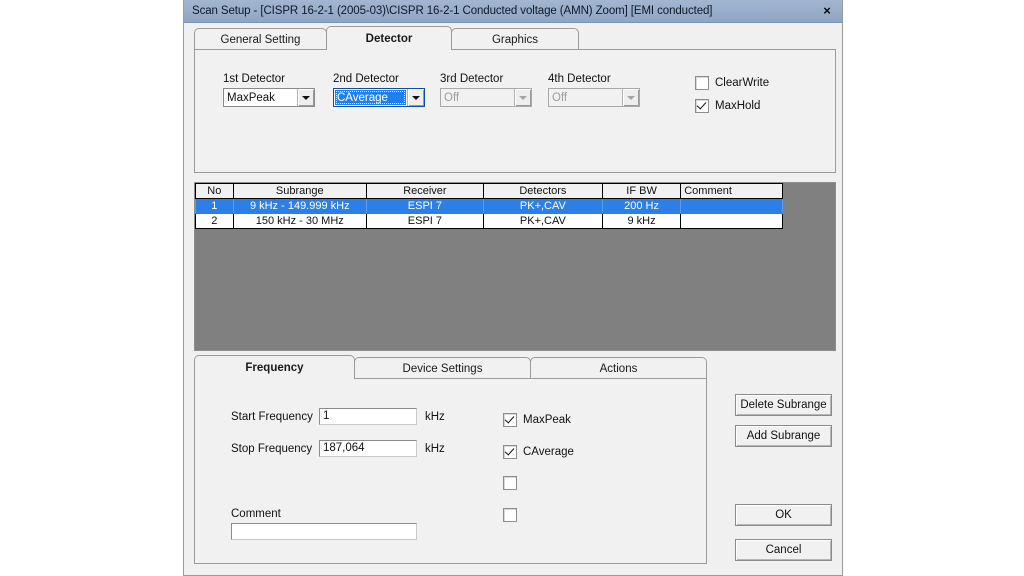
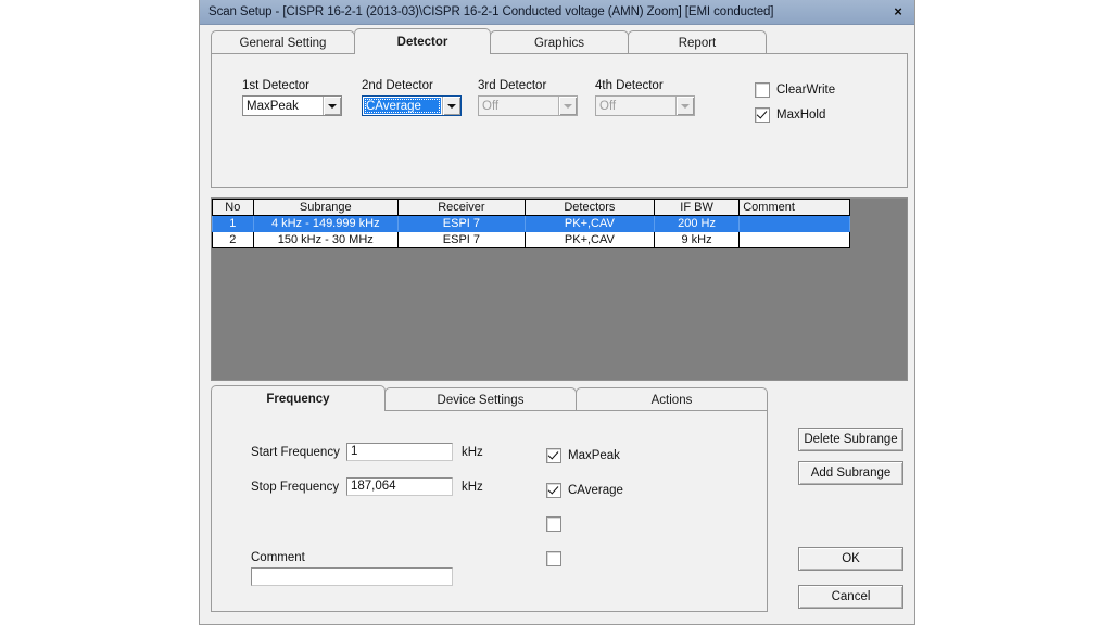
- Scan Setup - [CISPR 16-2-1 (2005-03)\CISPR 16-2-1 Conducted voltage (AMN) Zoom] [EMI conducted]
+ Scan Setup - [CISPR 16-2-1 (2013-03)\CISPR 16-2-1 Conducted voltage (AMN) Zoom] [EMI conducted]
  ×
  General Setting
  Detector
  Graphics
+ Report
  1st Detector
  MaxPeak
  2nd Detector
  CAverage
  3rd Detector
  Off
  4th Detector
  Off
  ClearWrite
  MaxHold
  No	Subrange	Receiver	Detectors	IF BW	Comment
- 1	9 kHz - 149.999 kHz	ESPI 7	PK+,CAV	200 Hz
+ 1	4 kHz - 149.999 kHz	ESPI 7	PK+,CAV	200 Hz
  2	150 kHz - 30 MHz	ESPI 7	PK+,CAV	9 kHz
  Frequency
  Device Settings
  Actions
  Start Frequency
  1
  kHz
  Stop Frequency
  187,064
  kHz
  Comment
  MaxPeak
  CAverage
  Delete Subrange
  Add Subrange
  OK
  Cancel
